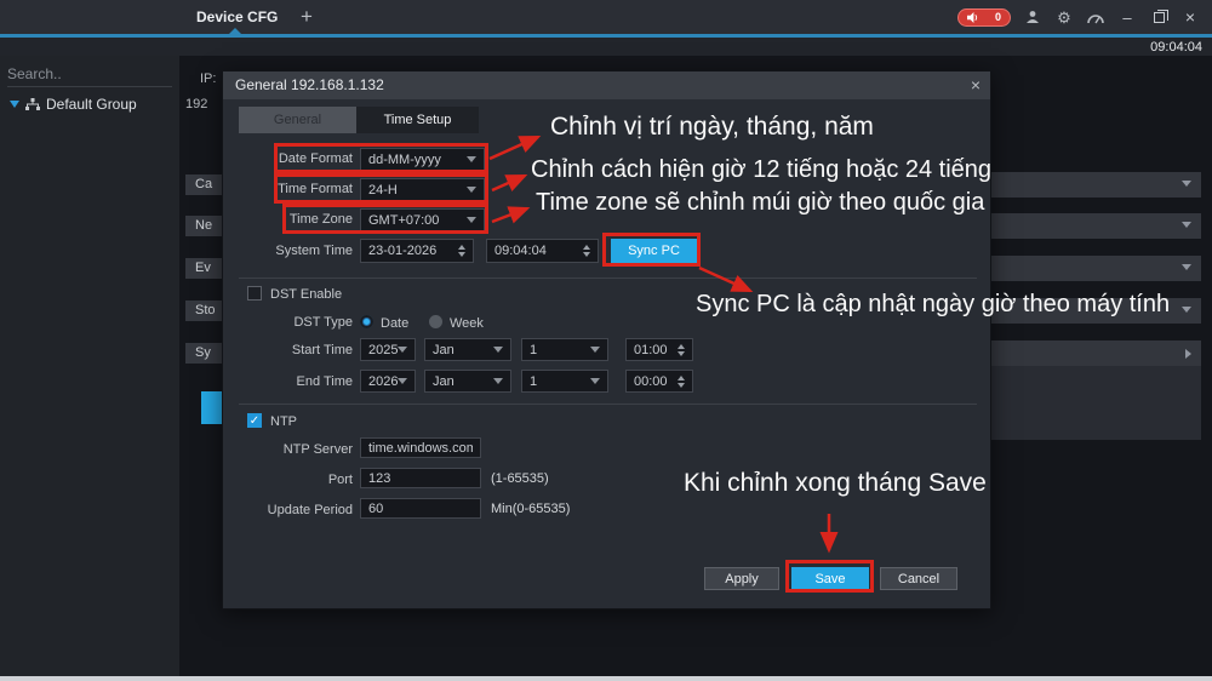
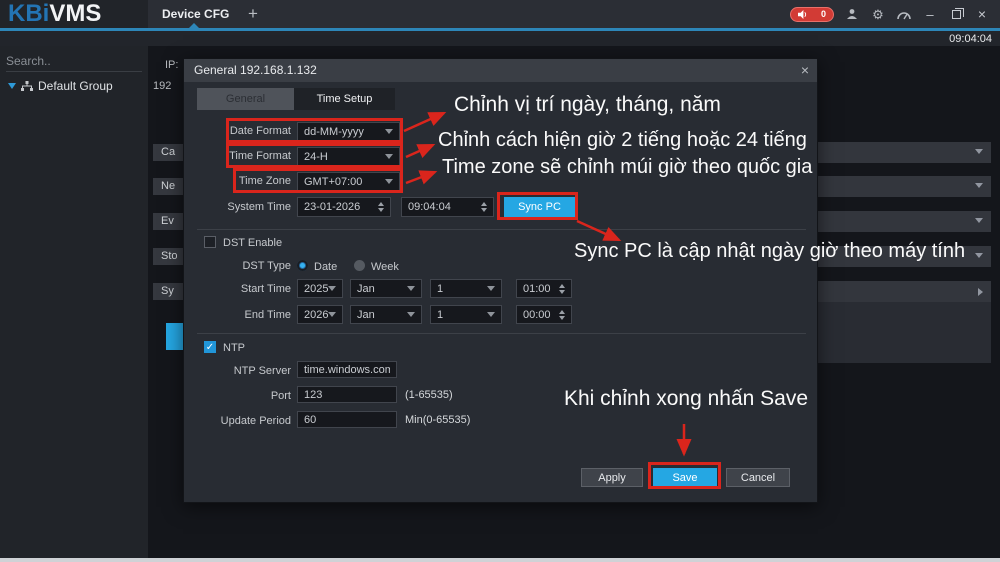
+ KBiVMS
  Device CFG
  +
  0
  ⚙
  –
  ×
  09:04:04
  Search..
  Default Group
  IP:
  192
  Ca
  Ne
  Ev
  Sto
  Sy
  General 192.168.1.132
  ×
  General
  Time Setup
  Date Format
  dd-MM-yyyy
  Time Format
  24-H
  Time Zone
  GMT+07:00
  System Time
  23-01-2026
  09:04:04
  Sync PC
  DST Enable
  DST Type
  Date
  Week
  Start Time
  2025
  Jan
  1
  01:00
  End Time
  2026
  Jan
  1
  00:00
  ✓
  NTP
  NTP Server
  time.windows.com
  Port
  123
  (1-65535)
  Update Period
  60
  Min(0-65535)
  Apply
  Save
  Cancel
  Chỉnh vị trí ngày, tháng, năm
- Chỉnh cách hiện giờ 12 tiếng hoặc 24 tiếng
+ Chỉnh cách hiện giờ 2 tiếng hoặc 24 tiếng
  Time zone sẽ chỉnh múi giờ theo quốc gia
  Sync PC là cập nhật ngày giờ theo máy tính
- Khi chỉnh xong tháng Save
+ Khi chỉnh xong nhấn Save
